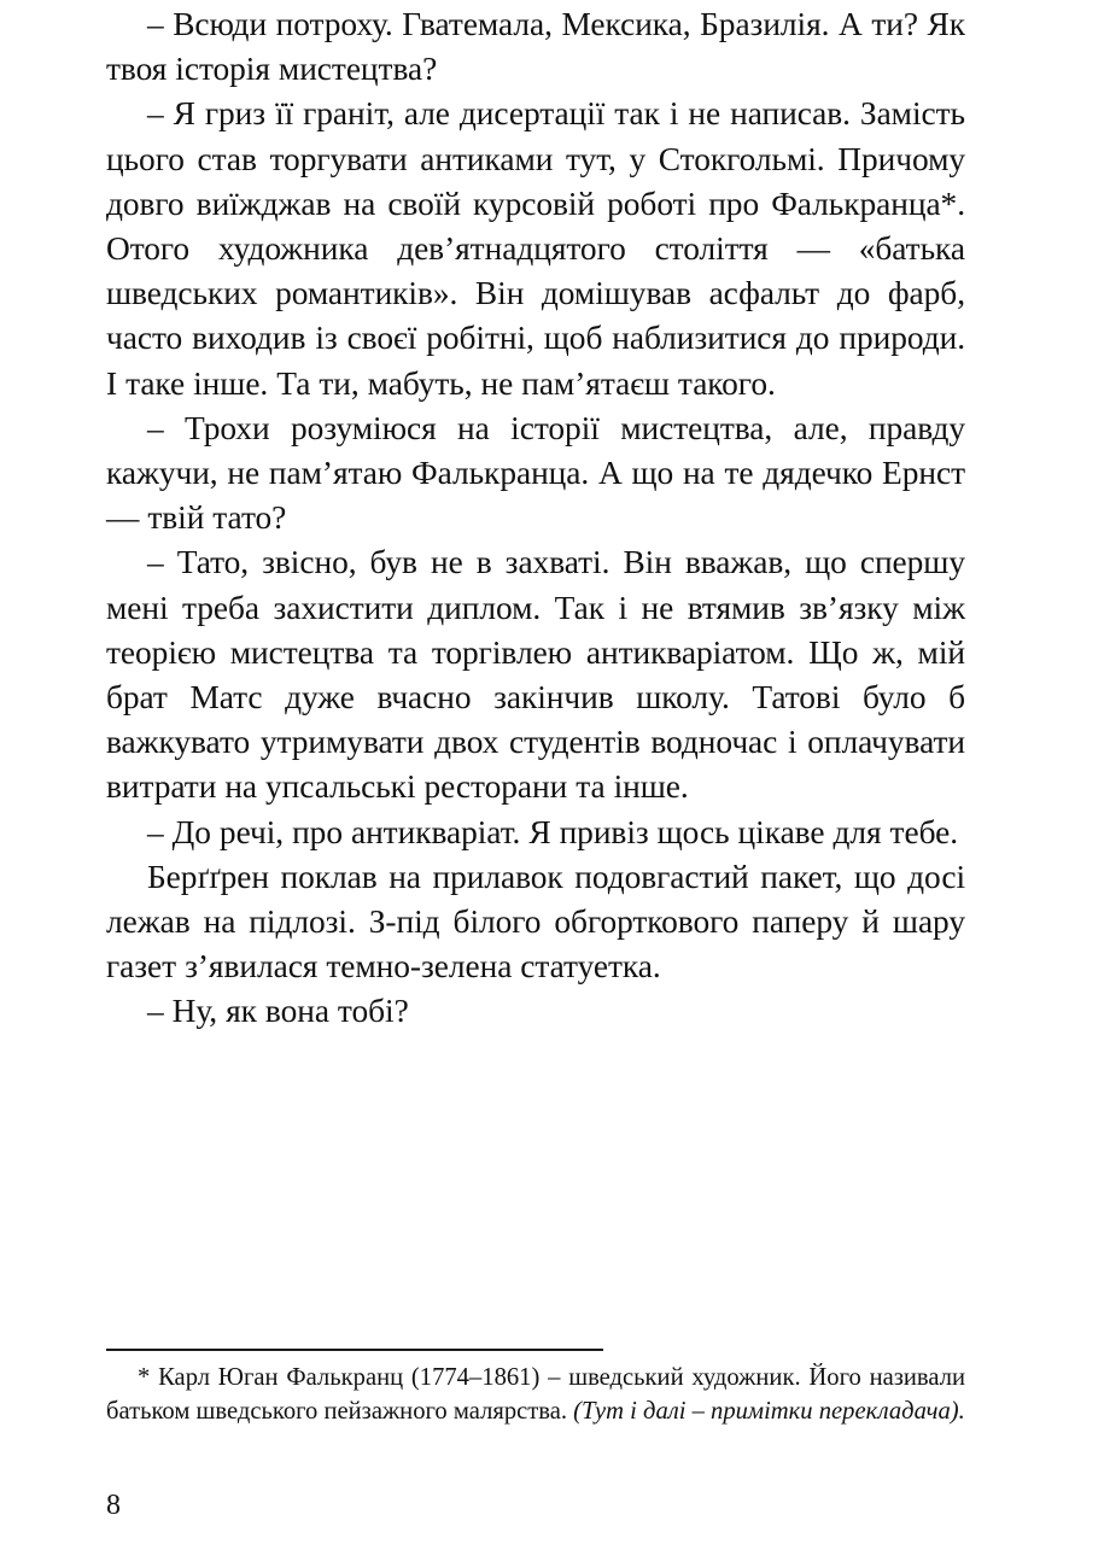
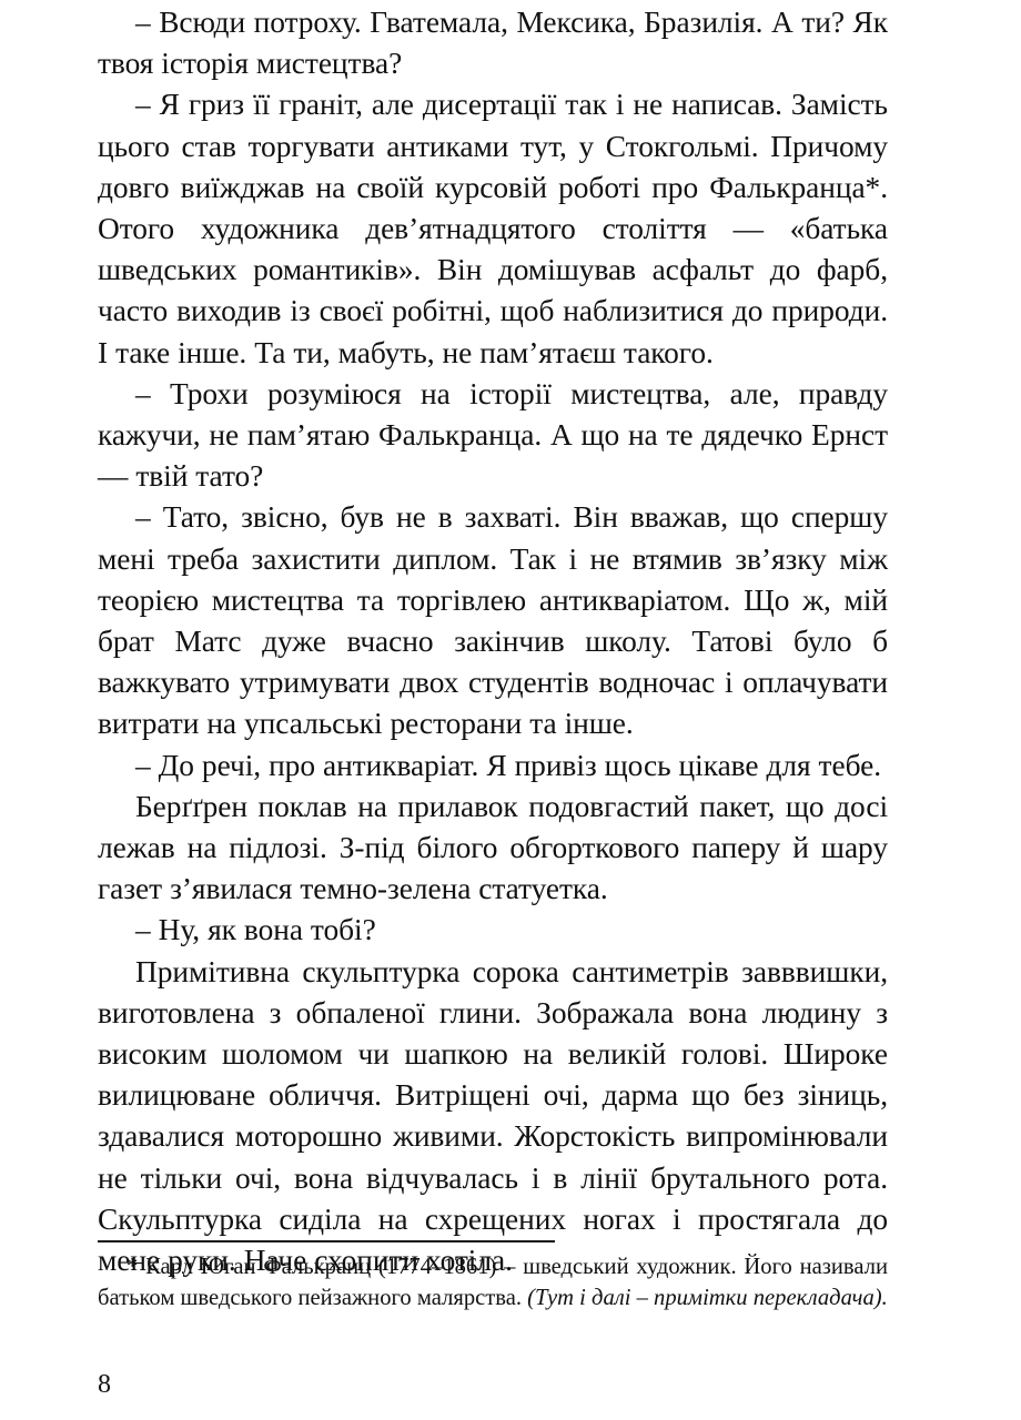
  – Всюди потроху. Гватемала, Мексика, Бразилія. А ти? Як твоя історія мистецтва?
  – Я гриз її граніт, але дисертації так і не написав. Замість цього став торгувати антиками тут, у Стокгольмі. Причому довго виїжджав на своїй курсовій роботі про Фальк­ранца*. Отого художника дев’ятнадцятого століт­тя — «батька шведських романтиків». Він домішував асфальт до фарб, часто виходив із своєї робітні, щоб наблизитися до природи. І таке інше. Та ти, мабуть, не пам’ятаєш такого.
  – Трохи розуміюся на історії мистецтва, але, правду кажучи, не пам’ятаю Фальк­ранца. А що на те дядечко Ернст — твій тато?
  – Тато, звісно, був не в захваті. Він вважав, що спер­шу мені треба захистити диплом. Так і не втямив зв’язку між теорією мистецтва та торгівлею антикваріатом. Що ж, мій брат Матс дуже вчасно закінчив школу. Татові було б важкувато утримувати двох студентів водночас і оплачувати витрати на упсальські ресторани та інше.
  – До речі, про антикваріат. Я привіз щось цікаве для тебе.
  Берґґрен поклав на прилавок подовгастий пакет, що досі лежав на підлозі. З-під білого обгорткового паперу й шару газет з’явилася темно-зелена статуетка.
  – Ну, як вона тобі?
+ Примітивна скульптурка сорока сантиметрів за­вввишки, виготовлена з обпаленої глини. Зображала вона людину з високим шоломом чи шапкою на великій голо­ві. Широке вилицюване обличчя. Витріщені очі, дарма що без зіниць, здавалися моторошно живими. Жорстокість випромінювали не тільки очі, вона відчувалась і в лінії брутального рота. Скульптурка сиділа на схрещених ногах і простягала до мене руки. Наче схопити хотіла.
  * Карл Юган Фалькранц (1774–1861) – шведський художник. Його називали батьком шведського пейзажного малярства. (Тут і далі – примітки перекладача).
  8
